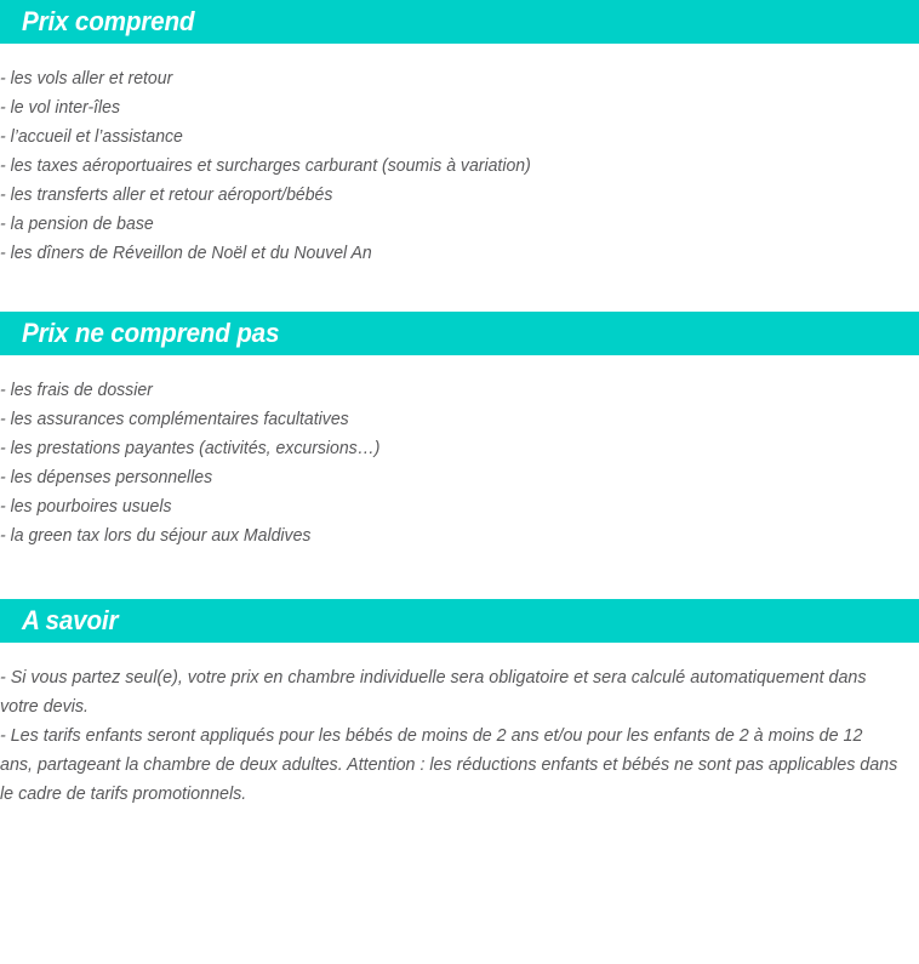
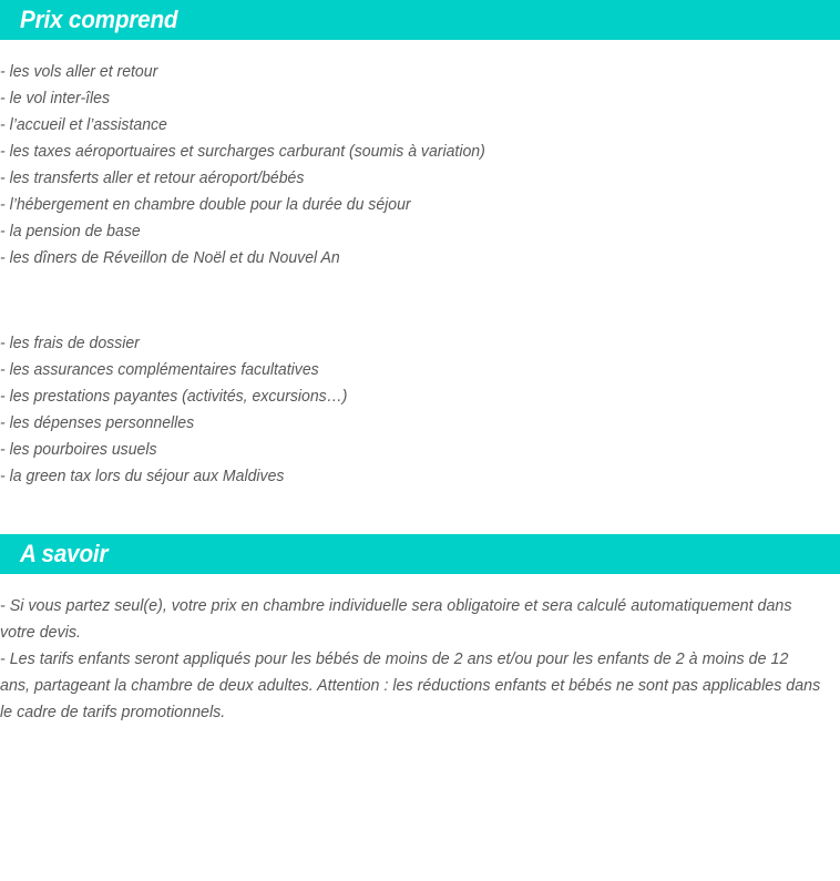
  Prix comprend
  - les vols aller et retour
  - le vol inter-îles
  - l’accueil et l’assistance
  - les taxes aéroportuaires et surcharges carburant (soumis à variation)
  - les transferts aller et retour aéroport/bébés
+ - l’hébergement en chambre double pour la durée du séjour
  - la pension de base
  - les dîners de Réveillon de Noël et du Nouvel An
- Prix ne comprend pas
  - les frais de dossier
  - les assurances complémentaires facultatives
  - les prestations payantes (activités, excursions…)
  - les dépenses personnelles
  - les pourboires usuels
  - la green tax lors du séjour aux Maldives
  A savoir
  - Si vous partez seul(e), votre prix en chambre individuelle sera obligatoire et sera calculé automatiquement dans votre devis.
  - Les tarifs enfants seront appliqués pour les bébés de moins de 2 ans et/ou pour les enfants de 2 à moins de 12 ans, partageant la chambre de deux adultes. Attention : les réductions enfants et bébés ne sont pas applicables dans le cadre de tarifs promotionnels.
